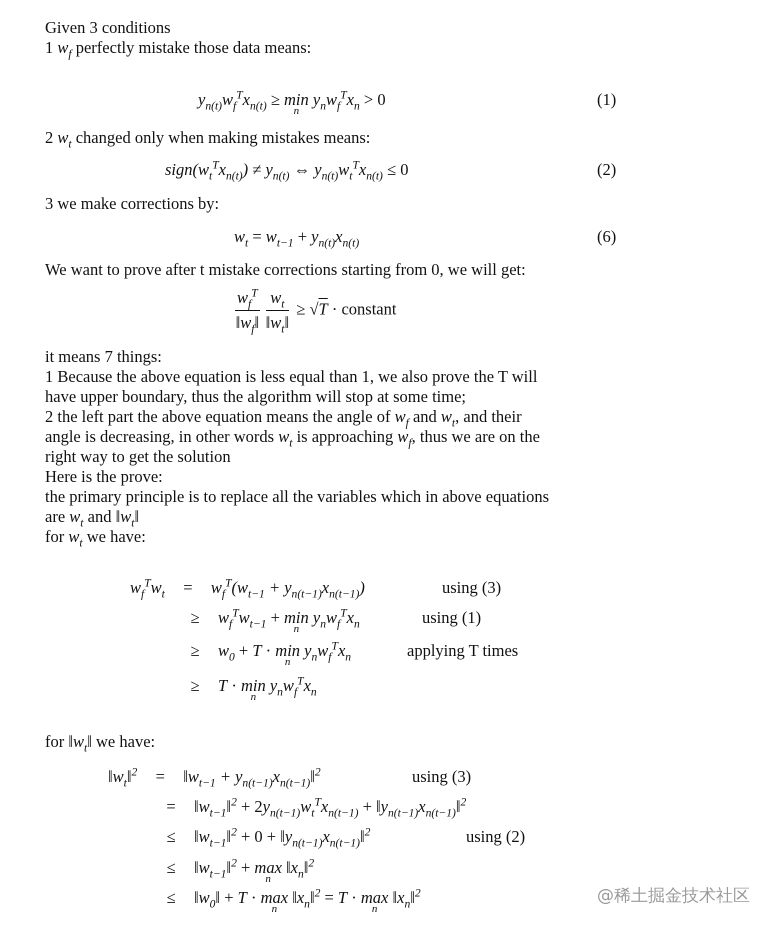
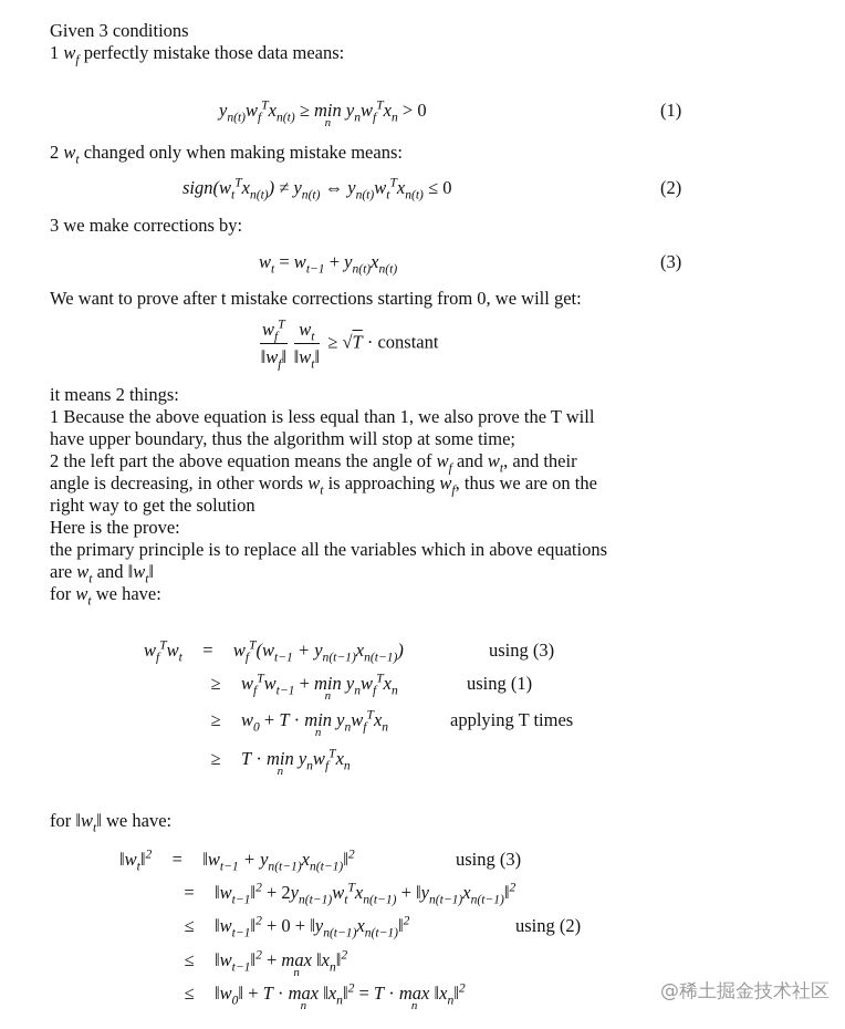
  Given 3 conditions
  1 wf perfectly mistake those data means:
  yn(t)wfTxn(t) ≥ min
  n
  ynwfTxn > 0
  (1)
- 2 wt changed only when making mistakes means:
+ 2 wt changed only when making mistake means:
  sign(wtTxn(t)) ≠ yn(t) ⇔ yn(t)wtTxn(t) ≤ 0
  (2)
  3 we make corrections by:
  wt = wt−1 + yn(t)xn(t)
- (6)
+ (3)
  We want to prove after t mistake corrections starting from 0, we will get:
  wfT
  ‖wf‖
  wt
  ‖wt‖
  ≥ √T · constant
- it means 7 things:
+ it means 2 things:
  1 Because the above equation is less equal than 1, we also prove the T will
  have upper boundary, thus the algorithm will stop at some time;
  2 the left part the above equation means the angle of wf and wt, and their
  angle is decreasing, in other words wt is approaching wf, thus we are on the
  right way to get the solution
  Here is the prove:
  the primary principle is to replace all the variables which in above equations
  are wt and ‖wt‖
  for wt we have:
  wfTwt= wfT(wt−1 + yn(t−1)xn(t−1))
  using (3)
  ≥ wfTwt−1 + min
  n
  ynwfTxn
  using (1)
  ≥ w0 + T · min
  n
  ynwfTxn
  applying T times
  ≥ T · min
  n
  ynwfTxn
  for ‖wt‖ we have:
  ‖wt‖2 = ‖wt−1 + yn(t−1)xn(t−1)‖2
  using (3)
  = ‖wt−1‖2 + 2yn(t−1)wtTxn(t−1) + ‖yn(t−1)xn(t−1)‖2
  ≤ ‖wt−1‖2 + 0 + ‖yn(t−1)xn(t−1)‖2
  using (2)
  ≤ ‖wt−1‖2 + max
  n
  ‖xn‖2
  ≤ ‖w0‖ + T · max
  n
  ‖xn‖2 = T · max
  n
  ‖xn‖2
  @稀土掘金技术社区
